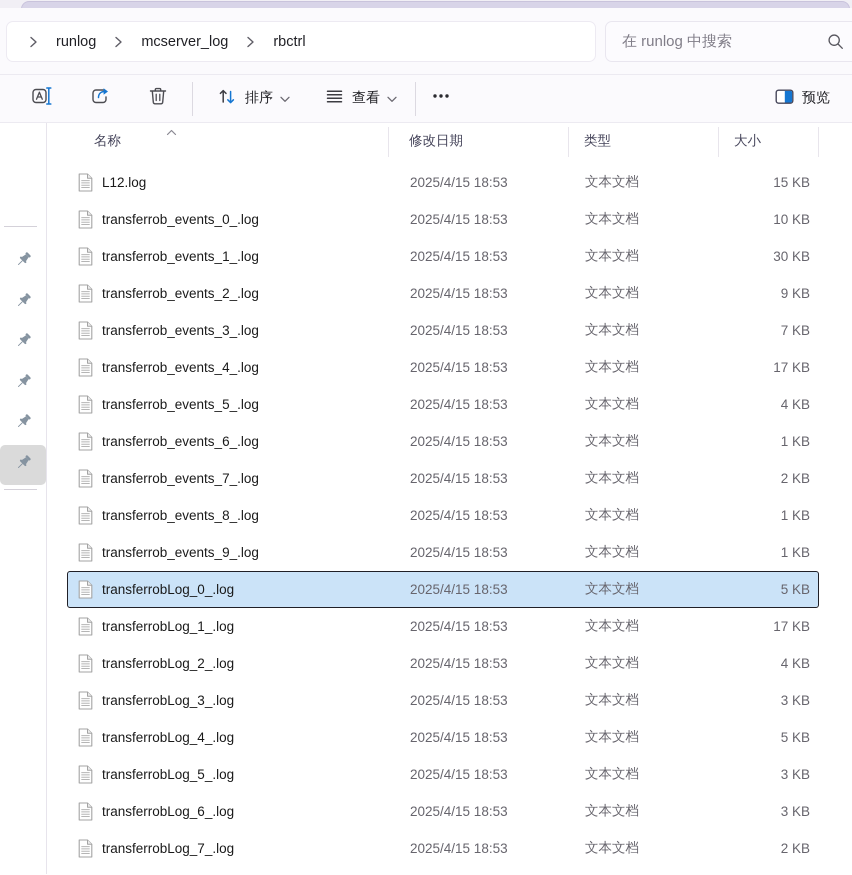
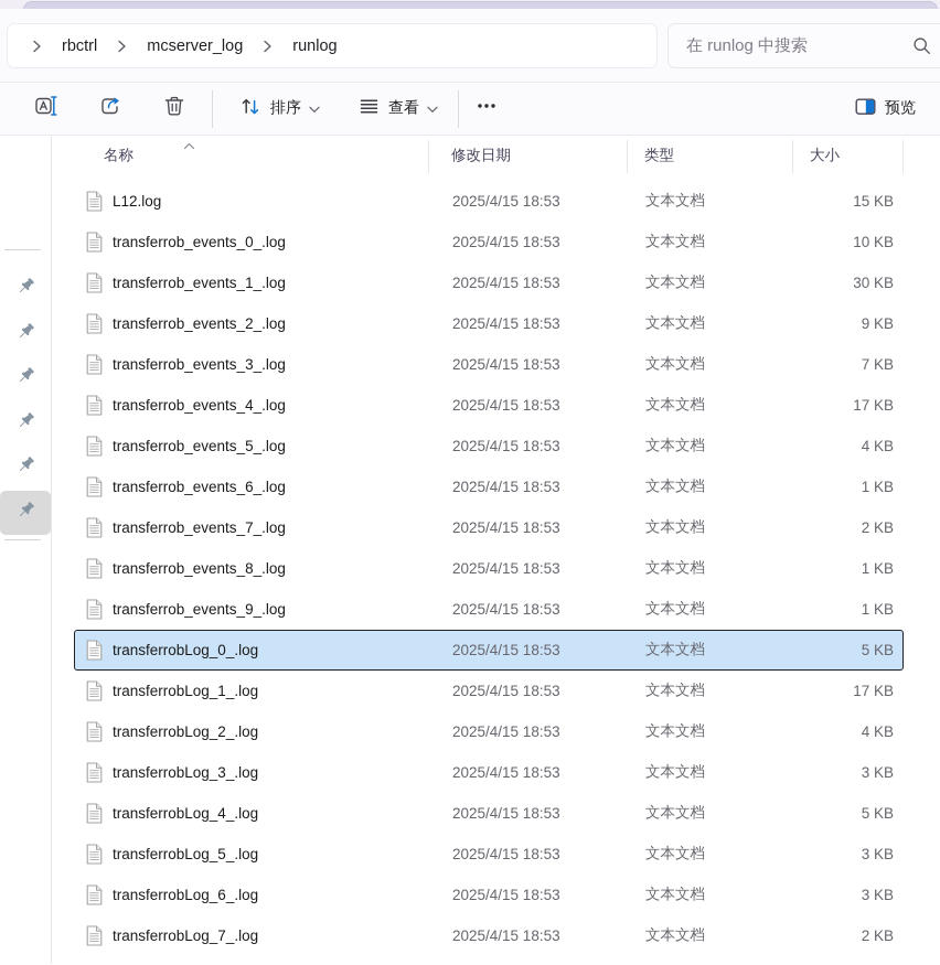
- runlog
+ rbctrl
  mcserver_log
- rbctrl
+ runlog
  在 runlog 中搜索
  排序
  查看
  预览
  名称
  修改日期
  类型
  大小
  L12.log
  2025/4/15 18:53
  文本文档
  15 KB
  transferrob_events_0_.log
  2025/4/15 18:53
  文本文档
  10 KB
  transferrob_events_1_.log
  2025/4/15 18:53
  文本文档
  30 KB
  transferrob_events_2_.log
  2025/4/15 18:53
  文本文档
  9 KB
  transferrob_events_3_.log
  2025/4/15 18:53
  文本文档
  7 KB
  transferrob_events_4_.log
  2025/4/15 18:53
  文本文档
  17 KB
  transferrob_events_5_.log
  2025/4/15 18:53
  文本文档
  4 KB
  transferrob_events_6_.log
  2025/4/15 18:53
  文本文档
  1 KB
  transferrob_events_7_.log
  2025/4/15 18:53
  文本文档
  2 KB
  transferrob_events_8_.log
  2025/4/15 18:53
  文本文档
  1 KB
  transferrob_events_9_.log
  2025/4/15 18:53
  文本文档
  1 KB
  transferrobLog_0_.log
  2025/4/15 18:53
  文本文档
  5 KB
  transferrobLog_1_.log
  2025/4/15 18:53
  文本文档
  17 KB
  transferrobLog_2_.log
  2025/4/15 18:53
  文本文档
  4 KB
  transferrobLog_3_.log
  2025/4/15 18:53
  文本文档
  3 KB
  transferrobLog_4_.log
  2025/4/15 18:53
  文本文档
  5 KB
  transferrobLog_5_.log
  2025/4/15 18:53
  文本文档
  3 KB
  transferrobLog_6_.log
  2025/4/15 18:53
  文本文档
  3 KB
  transferrobLog_7_.log
  2025/4/15 18:53
  文本文档
  2 KB
